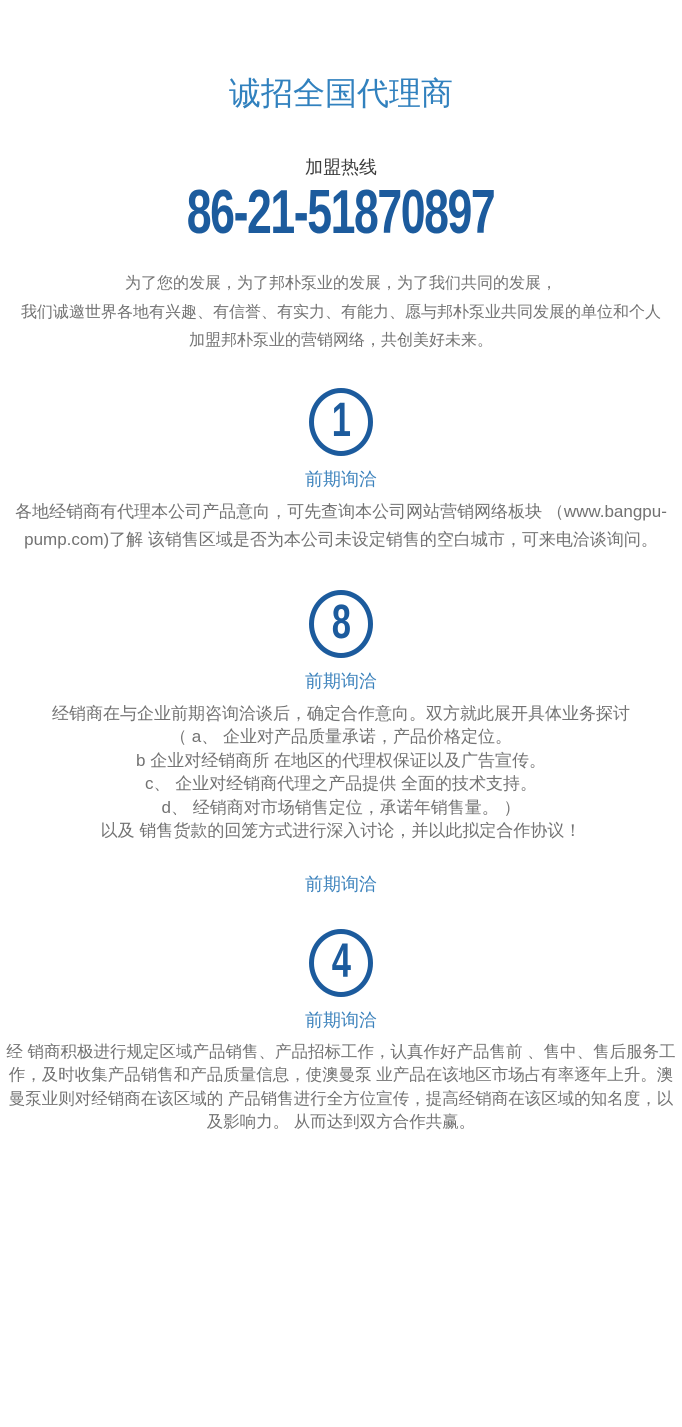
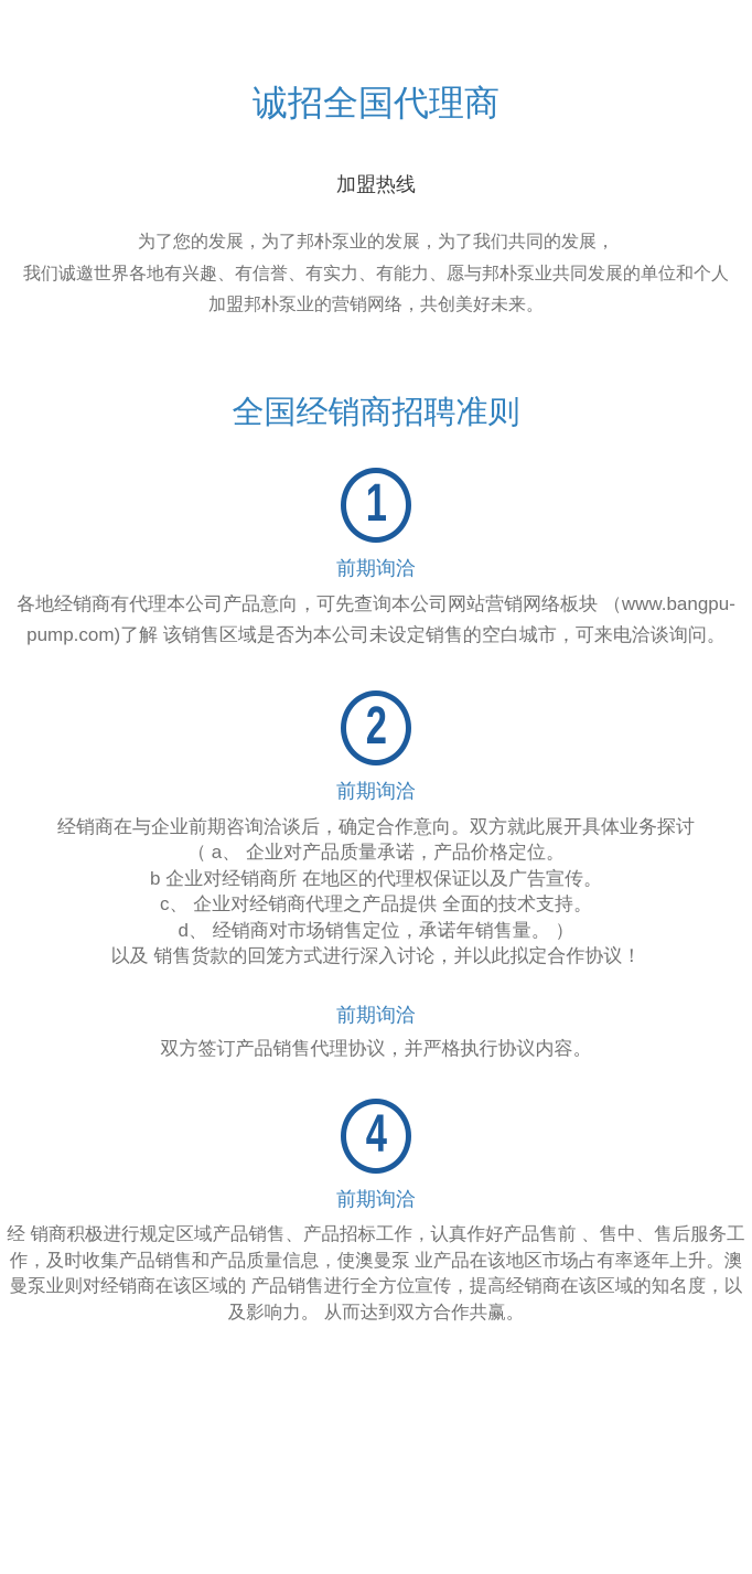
  诚招全国代理商
  加盟热线
- 86-21-51870897
  为了您的发展，为了邦朴泵业的发展，为了我们共同的发展，
  我们诚邀世界各地有兴趣、有信誉、有实力、有能力、愿与邦朴泵业共同发展的单位和个人
  加盟邦朴泵业的营销网络，共创美好未来。
+ 全国经销商招聘准则
  1
  前期询洽
  各地经销商有代理本公司产品意向，可先查询本公司网站营销网络板块 （www.bangpu-
  pump.com)了解 该销售区域是否为本公司未设定销售的空白城市，可来电洽谈询问。
- 8
+ 2
  前期询洽
  经销商在与企业前期咨询洽谈后，确定合作意向。双方就此展开具体业务探讨
  （ a、 企业对产品质量承诺，产品价格定位。
  b 企业对经销商所 在地区的代理权保证以及广告宣传。
  c、 企业对经销商代理之产品提供 全面的技术支持。
  d、 经销商对市场销售定位，承诺年销售量。 ）
  以及 销售货款的回笼方式进行深入讨论，并以此拟定合作协议！
  前期询洽
+ 双方签订产品销售代理协议，并严格执行协议内容。
  4
  前期询洽
  经 销商积极进行规定区域产品销售、产品招标工作，认真作好产品售前 、售中、售后服务工
  作，及时收集产品销售和产品质量信息，使澳曼泵 业产品在该地区市场占有率逐年上升。澳
  曼泵业则对经销商在该区域的 产品销售进行全方位宣传，提高经销商在该区域的知名度，以
  及影响力。 从而达到双方合作共赢。
